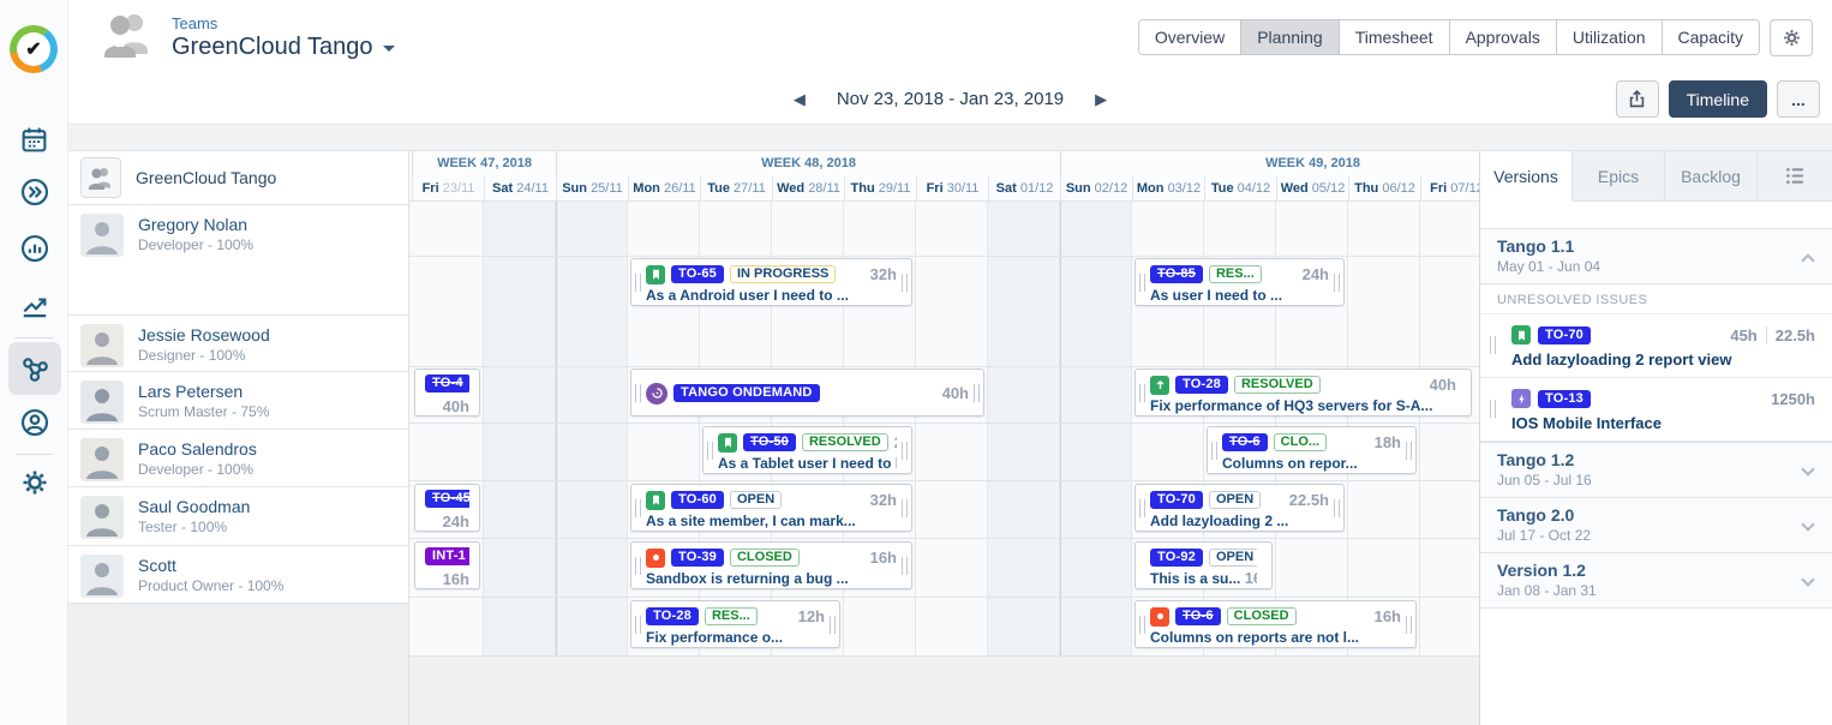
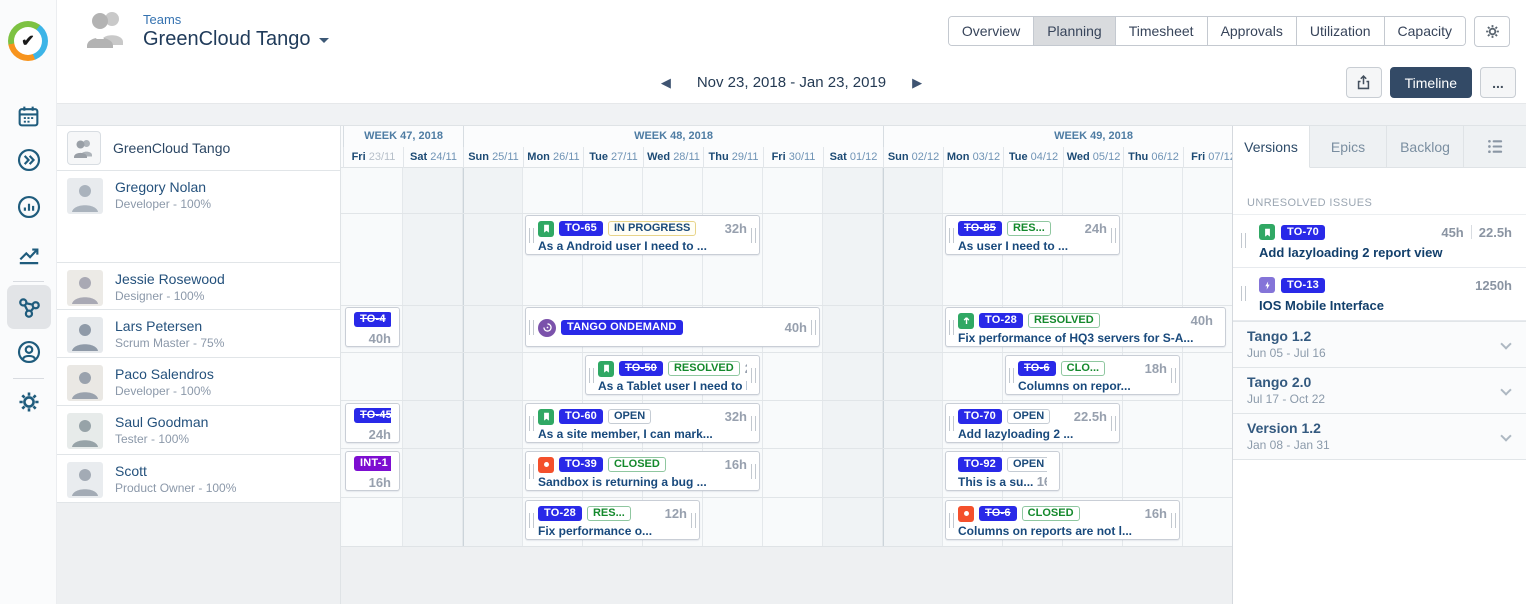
  ✔
  Teams
  GreenCloud Tango
  Overview
  Planning
  Timesheet
  Approvals
  Utilization
  Capacity
  ◀
  Nov 23, 2018 - Jan 23, 2019
  ▶
  Timeline
  ...
  GreenCloud Tango
  Gregory Nolan
  Developer - 100%
  Jessie Rosewood
  Designer - 100%
  Lars Petersen
  Scrum Master - 75%
  Paco Salendros
  Developer - 100%
  Saul Goodman
  Tester - 100%
  Scott
  Product Owner - 100%
  WEEK 47, 2018
  WEEK 48, 2018
  WEEK 49, 2018
  Fri 23/11
  Sat 24/11
  Sun 25/11
  Mon 26/11
  Tue 27/11
  Wed 28/11
  Thu 29/11
  Fri 30/11
  Sat 01/12
  Sun 02/12
  Mon 03/12
  Tue 04/12
  Wed 05/12
  Thu 06/12
  Fri 07/1
  TO-65
  IN PROGRESS
  32h
  As a Android user I need to ...
  TO-85
  RES...
  24h
  As user I need to ...
  TO-4
  40h
  TANGO ONDEMAND
  40h
  TO-28
  RESOLVED
  40h
  Fix performance of HQ3 servers for S-A...
  TO-50
  RESOLVED
  As a Tablet user I need to
  TO-6
  CLO...
  18h
  Columns on repor...
  TO-45
  24h
  TO-60
  OPEN
  32h
  As a site member, I can mark...
  TO-70
  OPEN
  22.5h
  Add lazyloading 2 ...
  INT-1
  16h
  TO-39
  CLOSED
  16h
  Sandbox is returning a bug ...
  TO-92
  OPEN
  This is a su... 1
  TO-28
  RES...
  12h
  Fix performance o...
  TO-6
  CLOSED
  16h
  Columns on reports are not l...
  Versions
  Epics
  Backlog
- Tango 1.1
- May 01 - Jun 04
  UNRESOLVED ISSUES
  TO-70
  45h
  22.5h
  Add lazyloading 2 report view
  TO-13
  1250h
  IOS Mobile Interface
  Tango 1.2
  Jun 05 - Jul 16
  Tango 2.0
  Jul 17 - Oct 22
  Version 1.2
  Jan 08 - Jan 31
